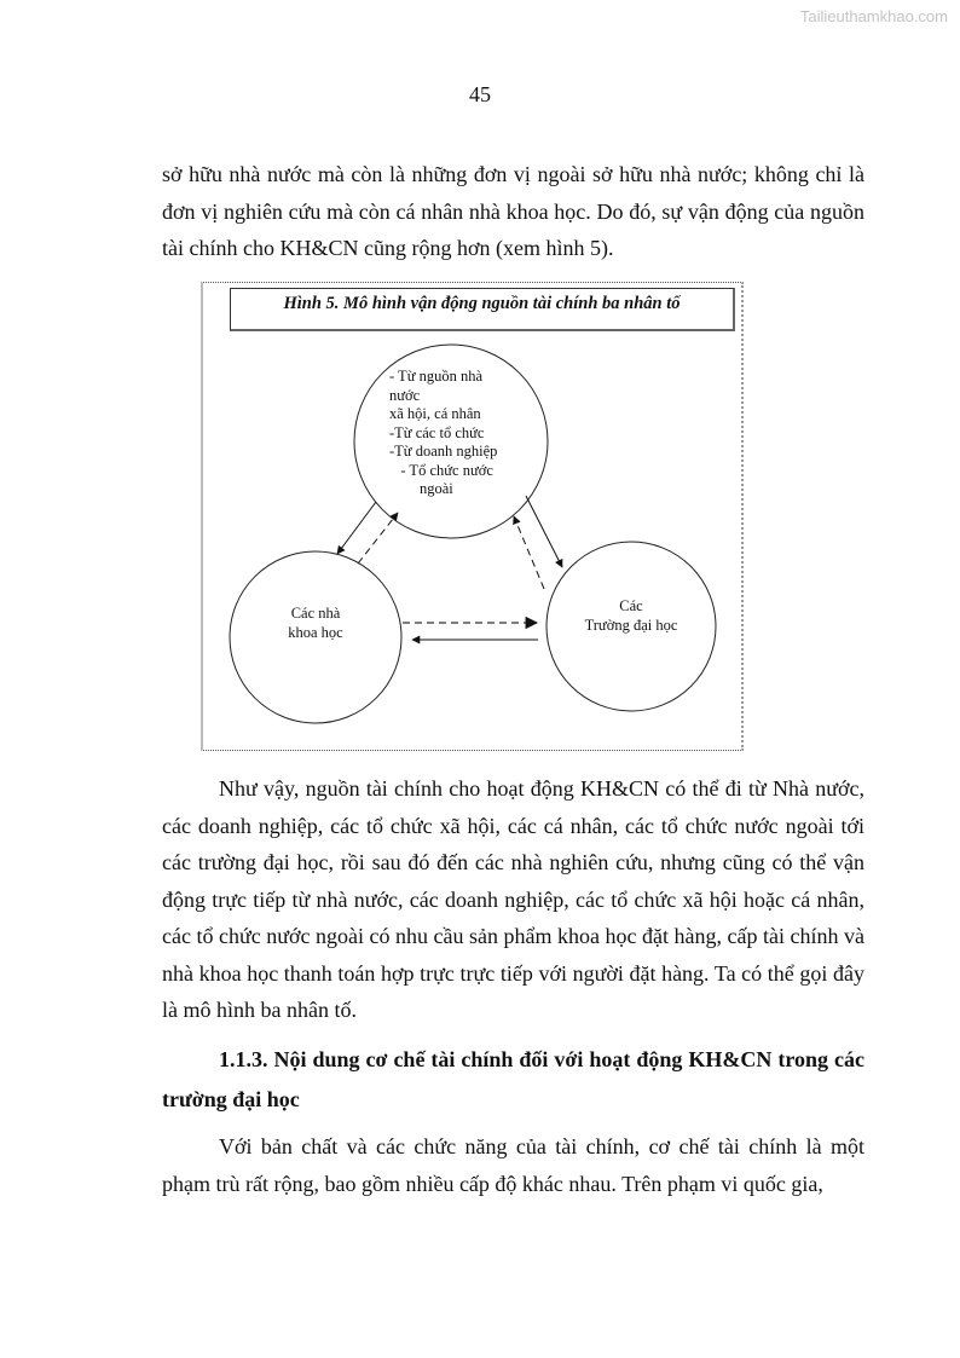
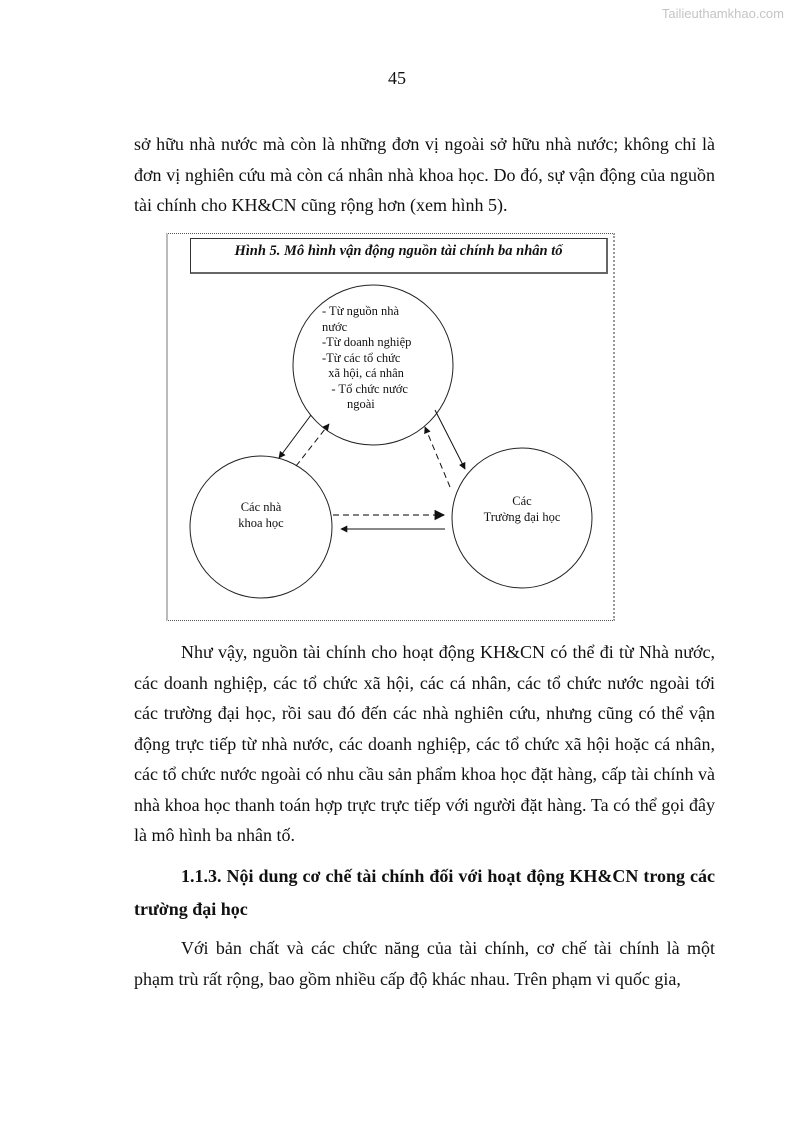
  Tailieuthamkhao.com
  45
  sở hữu nhà nước mà còn là những đơn vị ngoài sở hữu nhà nước; không chỉ là đơn vị nghiên cứu mà còn cá nhân nhà khoa học. Do đó, sự vận động của nguồn tài chính cho KH&CN cũng rộng hơn (xem hình 5).
  Hình 5. Mô hình vận động nguồn tài chính ba nhân tố
  - Từ nguồn nhà
  nước
- xã hội, cá nhân
+ -Từ doanh nghiệp
  -Từ các tổ chức
- -Từ doanh nghiệp
+ xã hội, cá nhân
  - Tổ chức nước
  ngoài
  Các nhà
  khoa học
  Các
  Trường đại học
  Như vậy, nguồn tài chính cho hoạt động KH&CN có thể đi từ Nhà nước, các doanh nghiệp, các tổ chức xã hội, các cá nhân, các tổ chức nước ngoài tới các trường đại học, rồi sau đó đến các nhà nghiên cứu, nhưng cũng có thể vận động trực tiếp từ nhà nước, các doanh nghiệp, các tổ chức xã hội hoặc cá nhân, các tổ chức nước ngoài có nhu cầu sản phẩm khoa học đặt hàng, cấp tài chính và nhà khoa học thanh toán hợp trực trực tiếp với người đặt hàng. Ta có thể gọi đây là mô hình ba nhân tố.
  1.1.3. Nội dung cơ chế tài chính đối với hoạt động KH&CN trong các trường đại học
  Với bản chất và các chức năng của tài chính, cơ chế tài chính là một phạm trù rất rộng, bao gồm nhiều cấp độ khác nhau. Trên phạm vi quốc gia,
